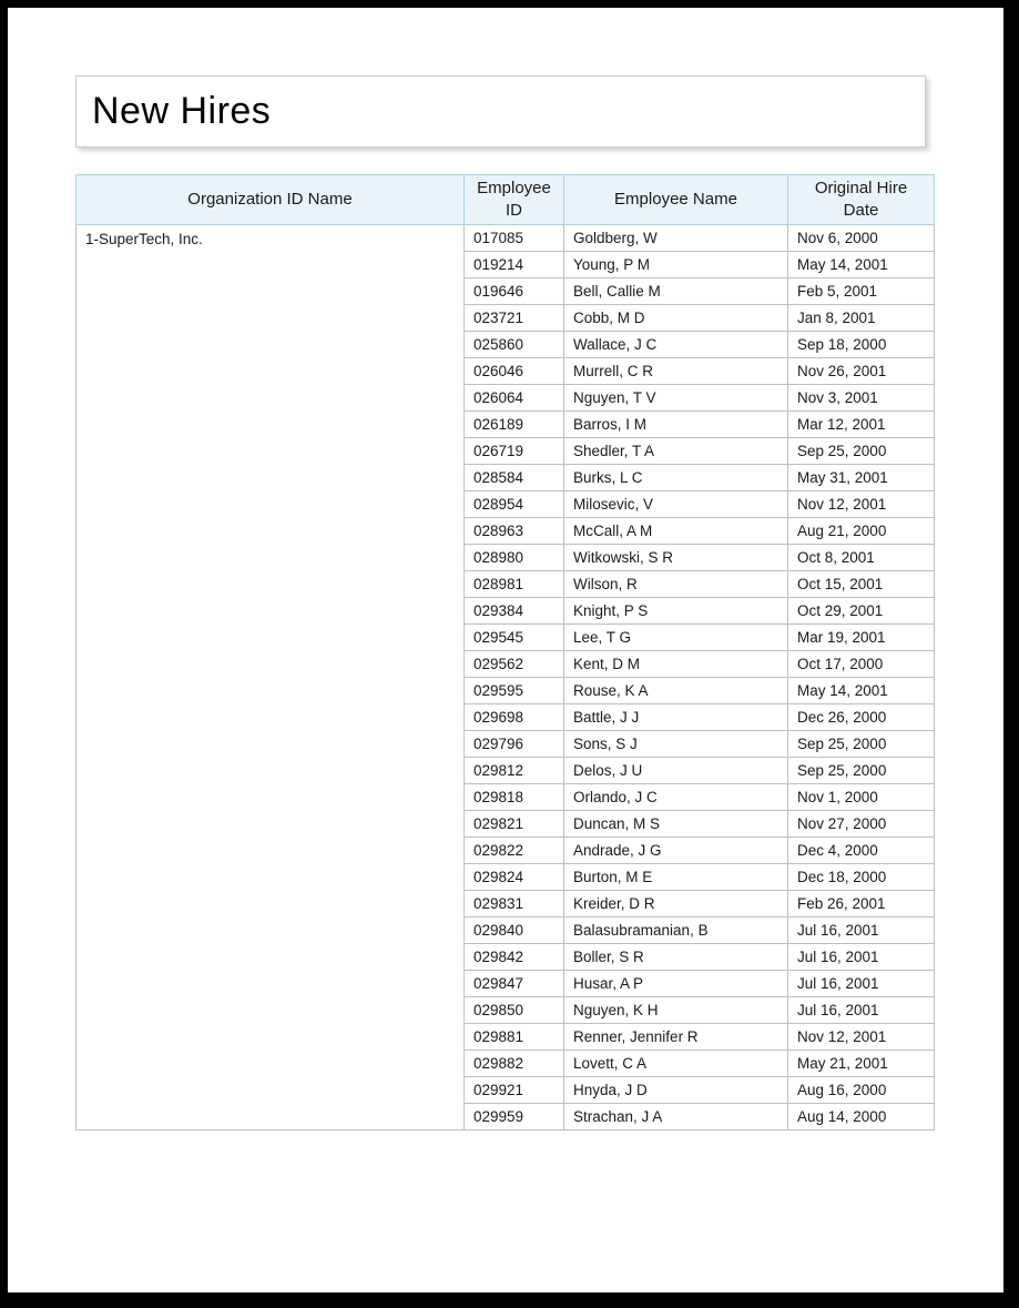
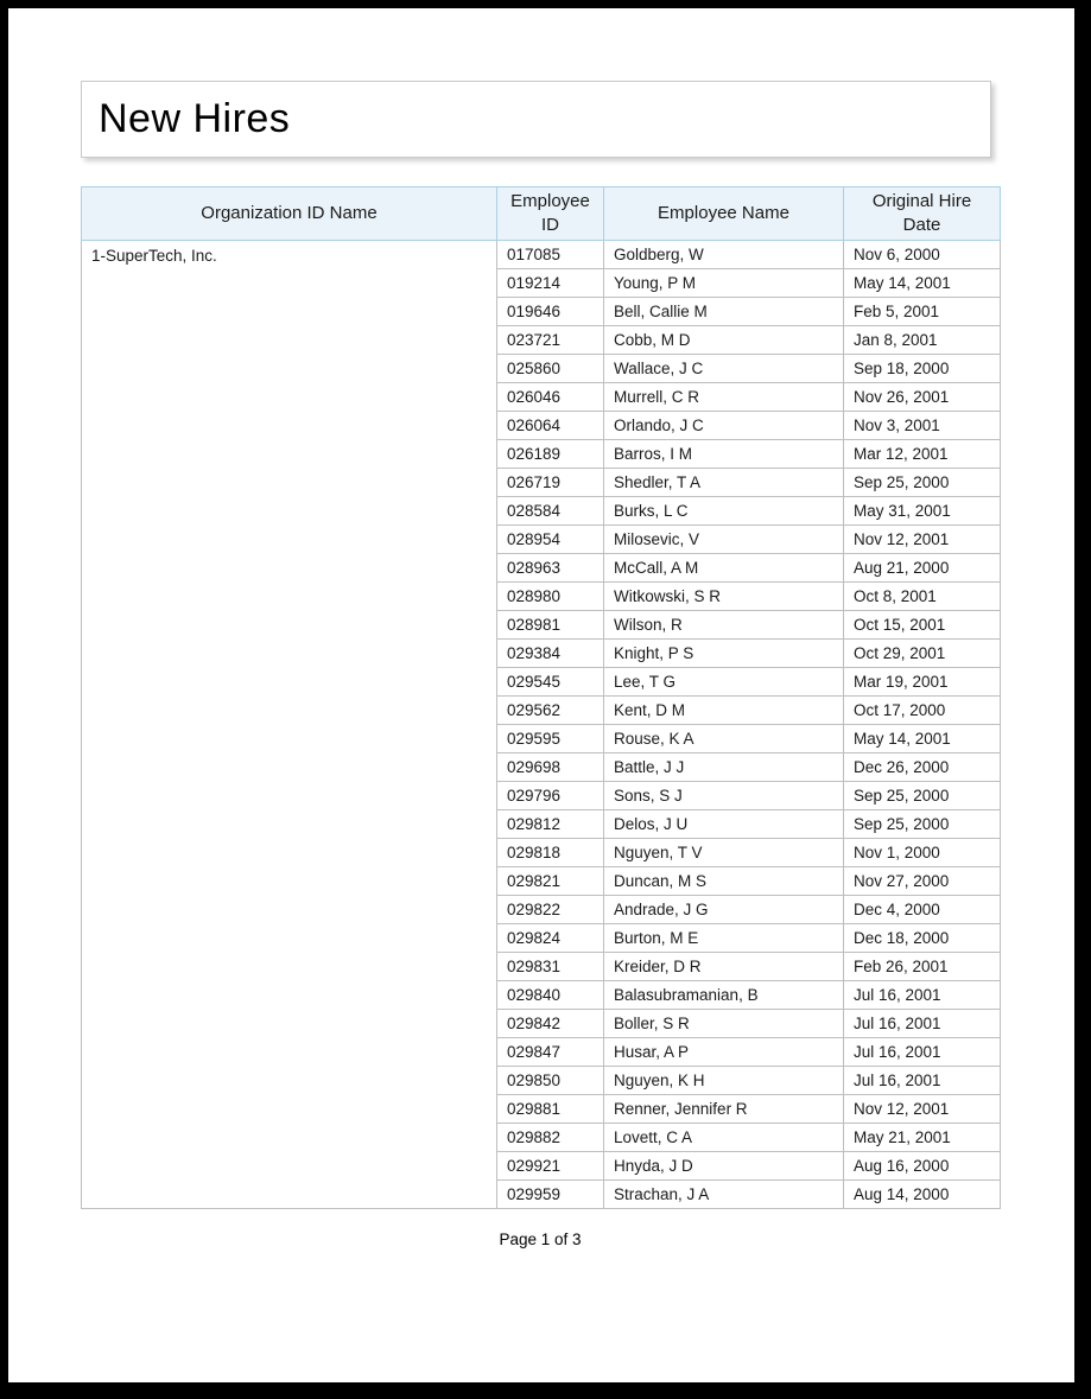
  New Hires
  Organization ID Name	Employee ID	Employee Name	Original Hire Date
  1-SuperTech, Inc.	017085	Goldberg, W	Nov 6, 2000
  019214	Young, P M	May 14, 2001
  019646	Bell, Callie M	Feb 5, 2001
  023721	Cobb, M D	Jan 8, 2001
  025860	Wallace, J C	Sep 18, 2000
  026046	Murrell, C R	Nov 26, 2001
- 026064	Nguyen, T V	Nov 3, 2001
+ 026064	Orlando, J C	Nov 3, 2001
  026189	Barros, I M	Mar 12, 2001
  026719	Shedler, T A	Sep 25, 2000
  028584	Burks, L C	May 31, 2001
  028954	Milosevic, V	Nov 12, 2001
  028963	McCall, A M	Aug 21, 2000
  028980	Witkowski, S R	Oct 8, 2001
  028981	Wilson, R	Oct 15, 2001
  029384	Knight, P S	Oct 29, 2001
  029545	Lee, T G	Mar 19, 2001
  029562	Kent, D M	Oct 17, 2000
  029595	Rouse, K A	May 14, 2001
  029698	Battle, J J	Dec 26, 2000
  029796	Sons, S J	Sep 25, 2000
  029812	Delos, J U	Sep 25, 2000
- 029818	Orlando, J C	Nov 1, 2000
+ 029818	Nguyen, T V	Nov 1, 2000
  029821	Duncan, M S	Nov 27, 2000
  029822	Andrade, J G	Dec 4, 2000
  029824	Burton, M E	Dec 18, 2000
  029831	Kreider, D R	Feb 26, 2001
  029840	Balasubramanian, B	Jul 16, 2001
  029842	Boller, S R	Jul 16, 2001
  029847	Husar, A P	Jul 16, 2001
  029850	Nguyen, K H	Jul 16, 2001
  029881	Renner, Jennifer R	Nov 12, 2001
  029882	Lovett, C A	May 21, 2001
  029921	Hnyda, J D	Aug 16, 2000
  029959	Strachan, J A	Aug 14, 2000
+ Page 1 of 3
